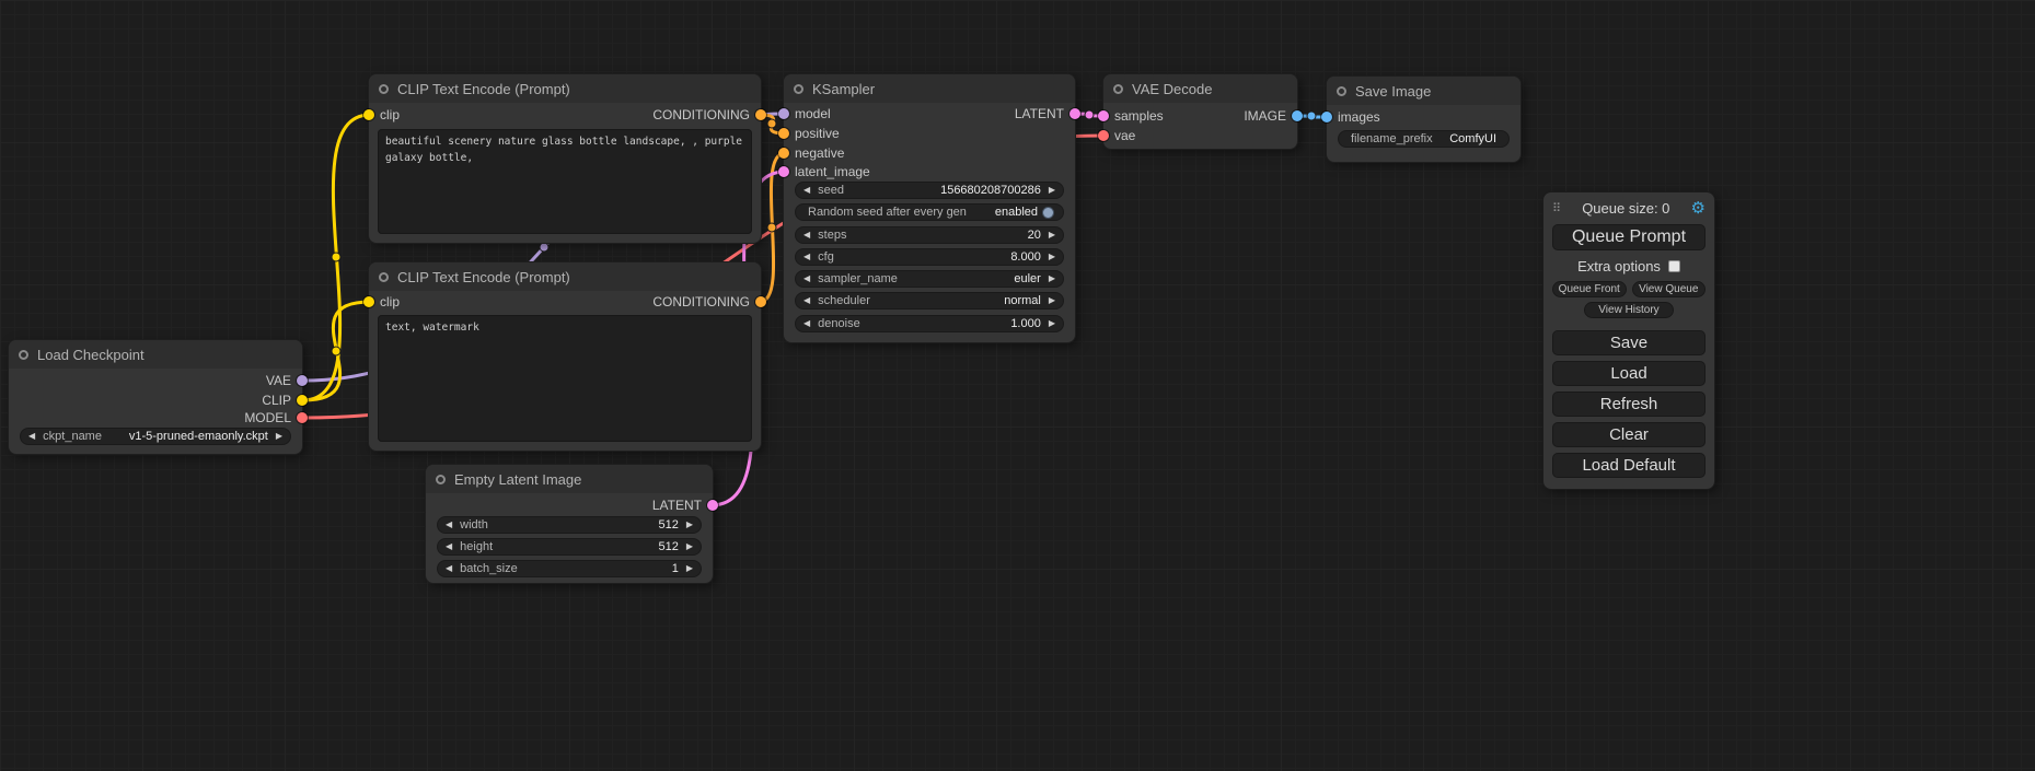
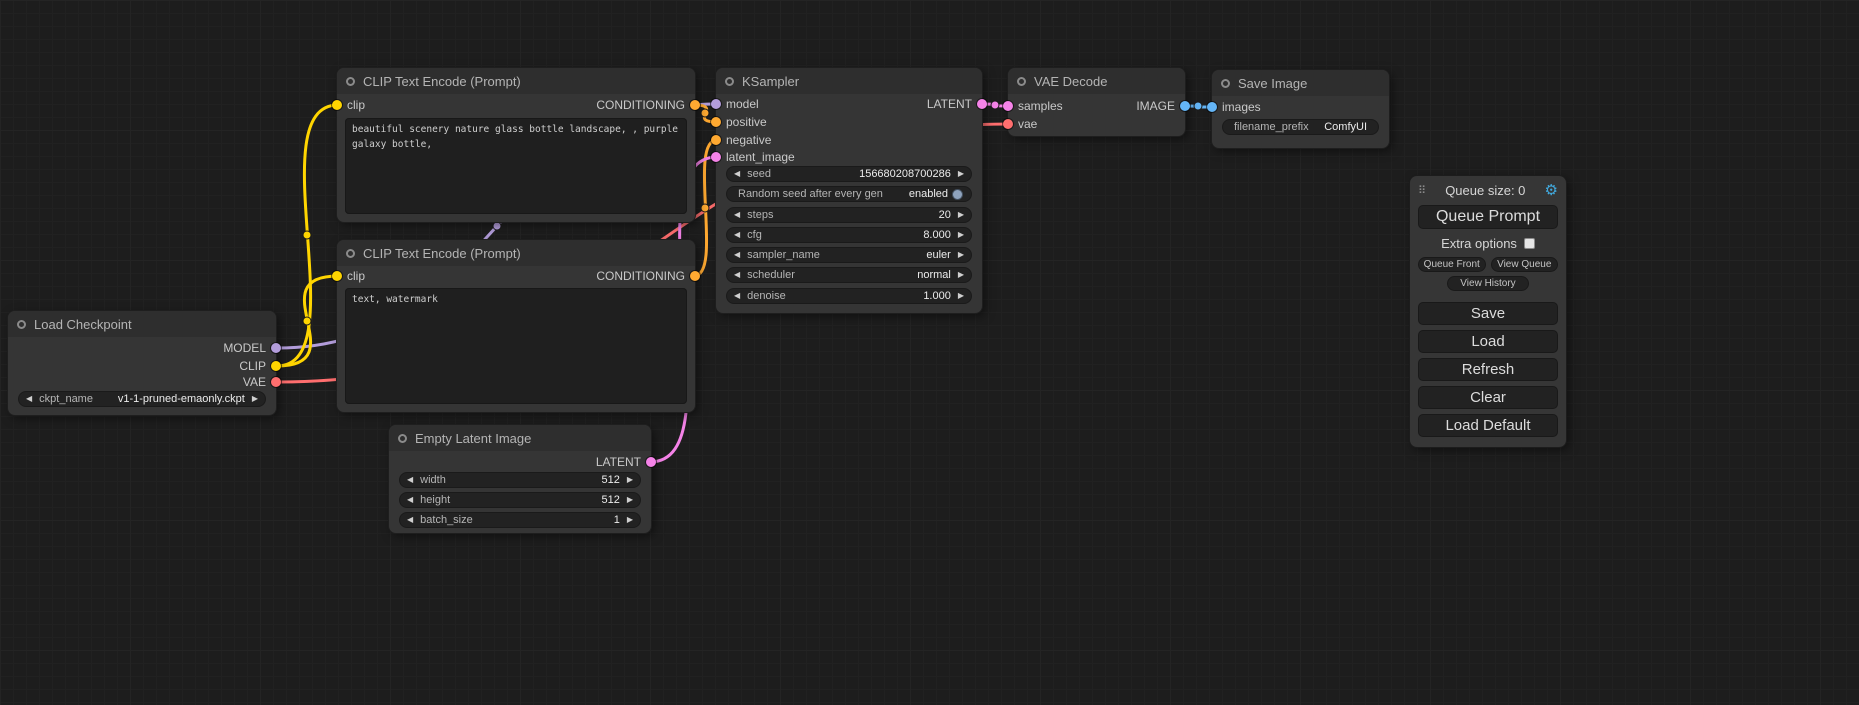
  Load Checkpoint
- VAE
+ MODEL
  CLIP
- MODEL
+ VAE
  ◀
  ckpt_name
- v1-5-pruned-emaonly.ckpt
+ v1-1-pruned-emaonly.ckpt
  ▶
  CLIP Text Encode (Prompt)
  clip
  CONDITIONING
  beautiful scenery nature glass bottle landscape, , purple galaxy bottle,
  CLIP Text Encode (Prompt)
  clip
  CONDITIONING
  text, watermark
  Empty Latent Image
  LATENT
  ◀
  width
  512
  ▶
  ◀
  height
  512
  ▶
  ◀
  batch_size
  1
  ▶
  KSampler
  model
  positive
  negative
  latent_image
  LATENT
  ◀
  seed
  156680208700286
  ▶
  Random seed after every gen
  enabled
  ◀
  steps
  20
  ▶
  ◀
  cfg
  8.000
  ▶
  ◀
  sampler_name
  euler
  ▶
  ◀
  scheduler
  normal
  ▶
  ◀
  denoise
  1.000
  ▶
  VAE Decode
  samples
  vae
  IMAGE
  Save Image
  images
  filename_prefix
  ComfyUI
  ⠿
  Queue size: 0
  ⚙
  Queue Prompt
  Extra options
  Queue Front
  View Queue
  View History
  Save
  Load
  Refresh
  Clear
  Load Default
